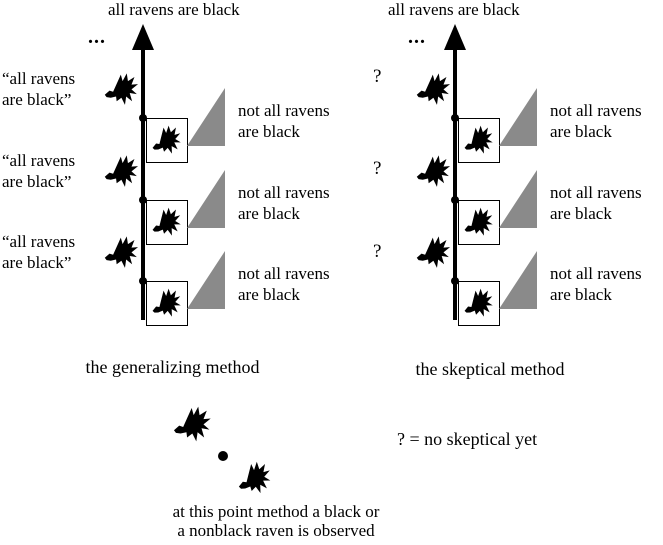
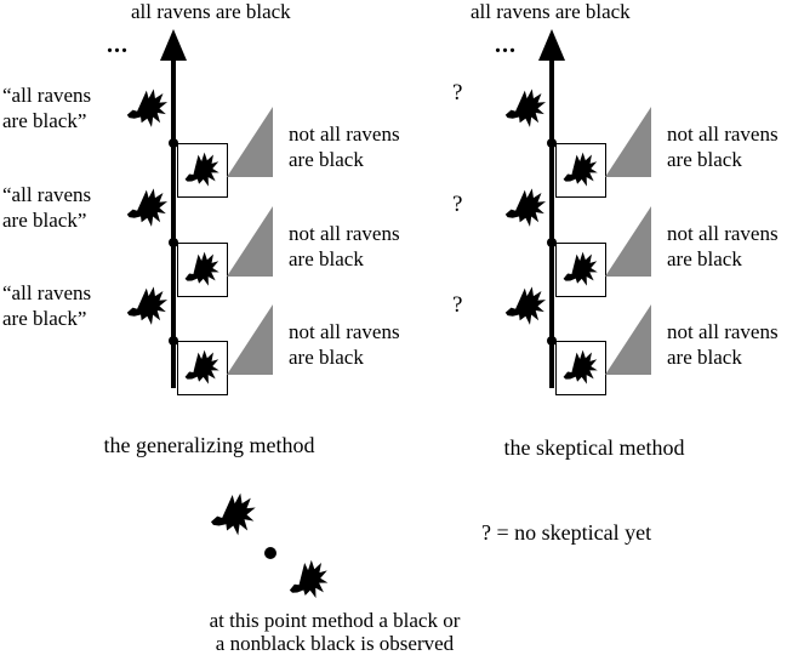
  all ravens are black
  ...
  “all ravens
  are black”
  not all ravens
  are black
  “all ravens
  are black”
  not all ravens
  are black
  “all ravens
  are black”
  not all ravens
  are black
  the generalizing method
  all ravens are black
  ...
  ?
  not all ravens
  are black
  ?
  not all ravens
  are black
  ?
  not all ravens
  are black
  the skeptical method
  at this point method a black or
- a nonblack raven is observed
+ a nonblack black is observed
  ? = no skeptical yet
